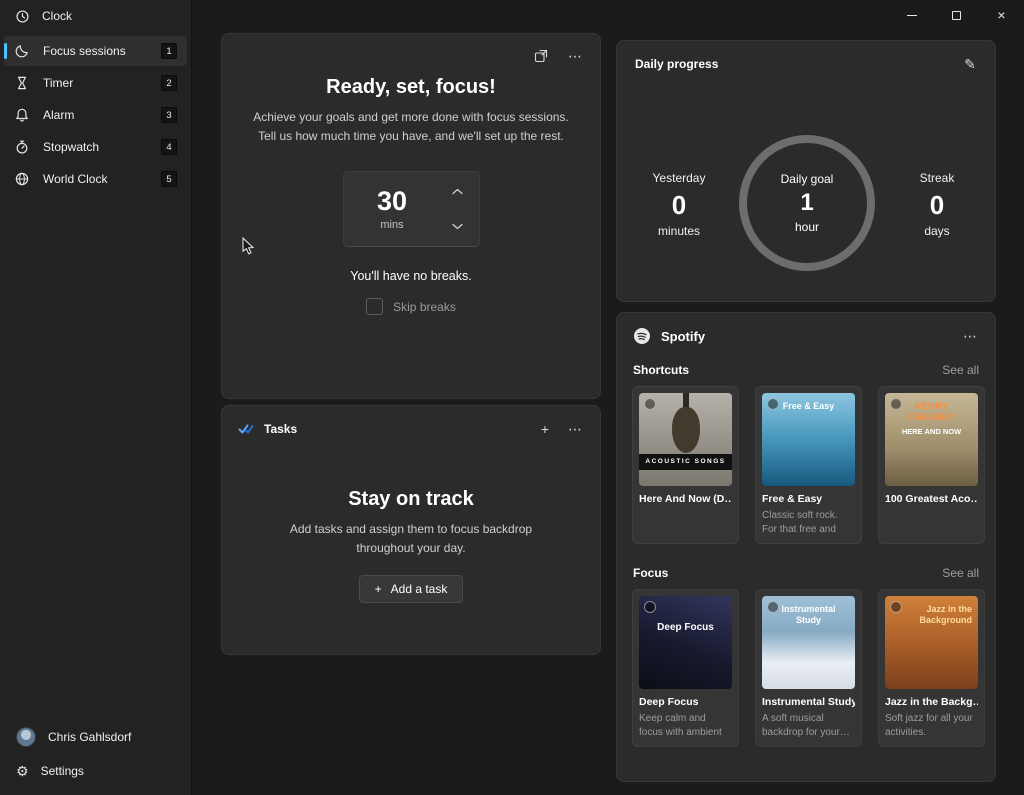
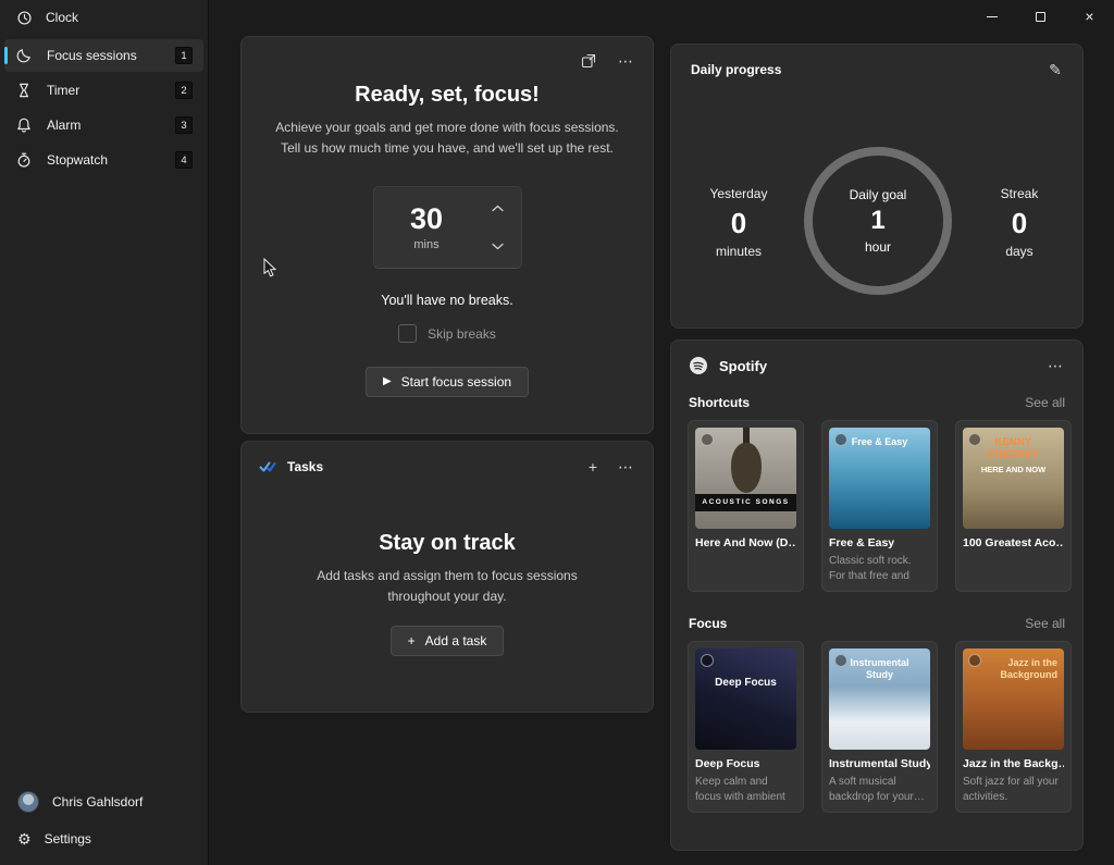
  ×
  Clock
  Focus sessions
  1
  Timer
  2
  Alarm
  3
  Stopwatch
  4
- World Clock
- 5
  Chris Gahlsdorf
  ⚙
  Settings
  ⋯
  Ready, set, focus!
  Achieve your goals and get more done with focus sessions. Tell us how much time you have, and we'll set up the rest.
  30
  mins
  You'll have no breaks.
  Skip breaks
+ ▶
+ Start focus session
  Tasks
  +
  ⋯
  Stay on track
- Add tasks and assign them to focus backdrop throughout your day.
+ Add tasks and assign them to focus sessions throughout your day.
  +
  Add a task
  Daily progress
  ✎
  Daily goal
  1
  hour
  Yesterday
  0
  minutes
  Streak
  0
  days
  Spotify
  ⋯
  Shortcuts
  See all
  Here And Now (D…
  Free & Easy
  Free & Easy
  Classic soft rock. For that free and
  KENNY CHESNEY
  HERE AND NOW
  100 Greatest Aco…
  Focus
  See all
  Deep Focus
  Deep Focus
  Keep calm and focus with ambient
  Instrumental Study
  Instrumental Study
  A soft musical backdrop for your…
  Jazz in the Background
  Jazz in the Backg…
  Soft jazz for all your activities.
